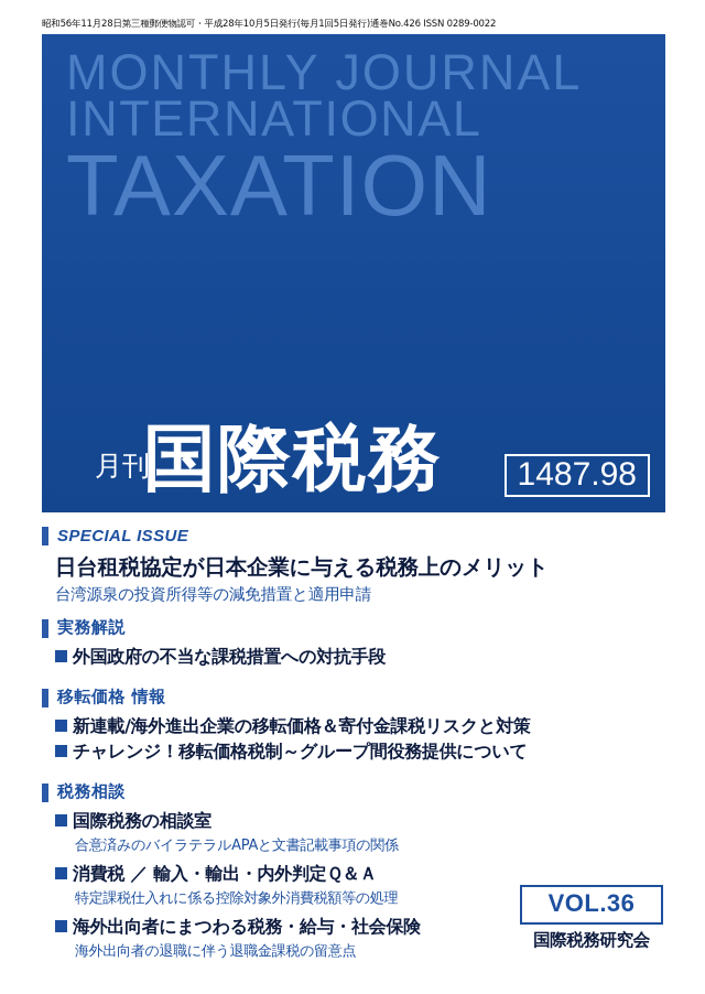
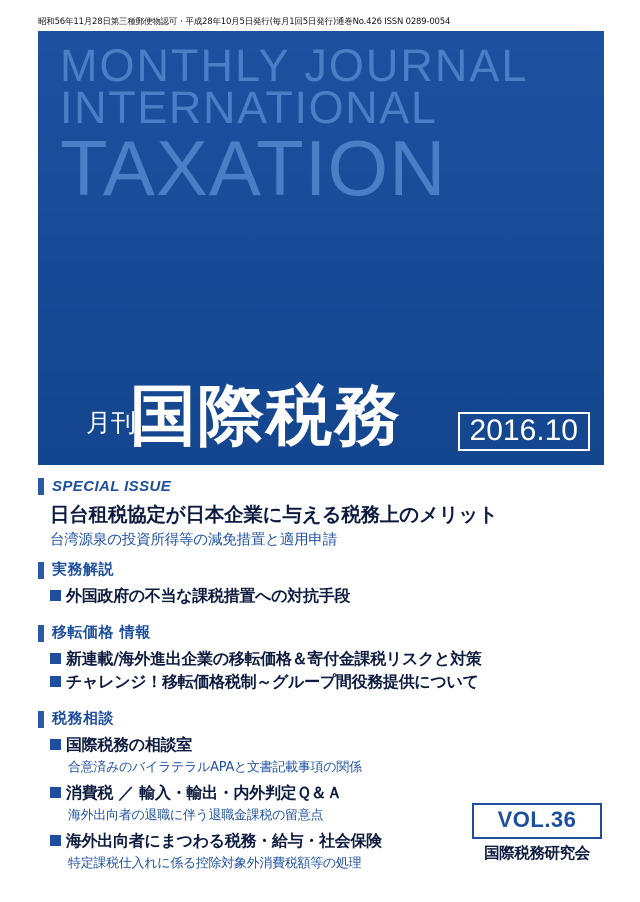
- 昭和56年11月28日第三種郵便物認可・平成28年10月5日発行(毎月1回5日発行)通巻No.426 ISSN 0289-0022
+ 昭和56年11月28日第三種郵便物認可・平成28年10月5日発行(毎月1回5日発行)通巻No.426 ISSN 0289-0054
  MONTHLY JOURNAL
  INTERNATIONAL
  TAXATION
  月刊
  国際税務
- 1487.98
+ 2016.10
  SPECIAL ISSUE
  日台租税協定が日本企業に与える税務上のメリット
  台湾源泉の投資所得等の減免措置と適用申請
  実務解説
  外国政府の不当な課税措置への対抗手段
  移転価格 情報
  新連載/海外進出企業の移転価格＆寄付金課税リスクと対策
  チャレンジ！移転価格税制～グループ間役務提供について
  税務相談
  国際税務の相談室
  合意済みのバイラテラルAPAと文書記載事項の関係
  消費税 ／ 輸入・輸出・内外判定Ｑ＆Ａ
- 特定課税仕入れに係る控除対象外消費税額等の処理
+ 海外出向者の退職に伴う退職金課税の留意点
  海外出向者にまつわる税務・給与・社会保険
- 海外出向者の退職に伴う退職金課税の留意点
+ 特定課税仕入れに係る控除対象外消費税額等の処理
  VOL.36
  国際税務研究会
